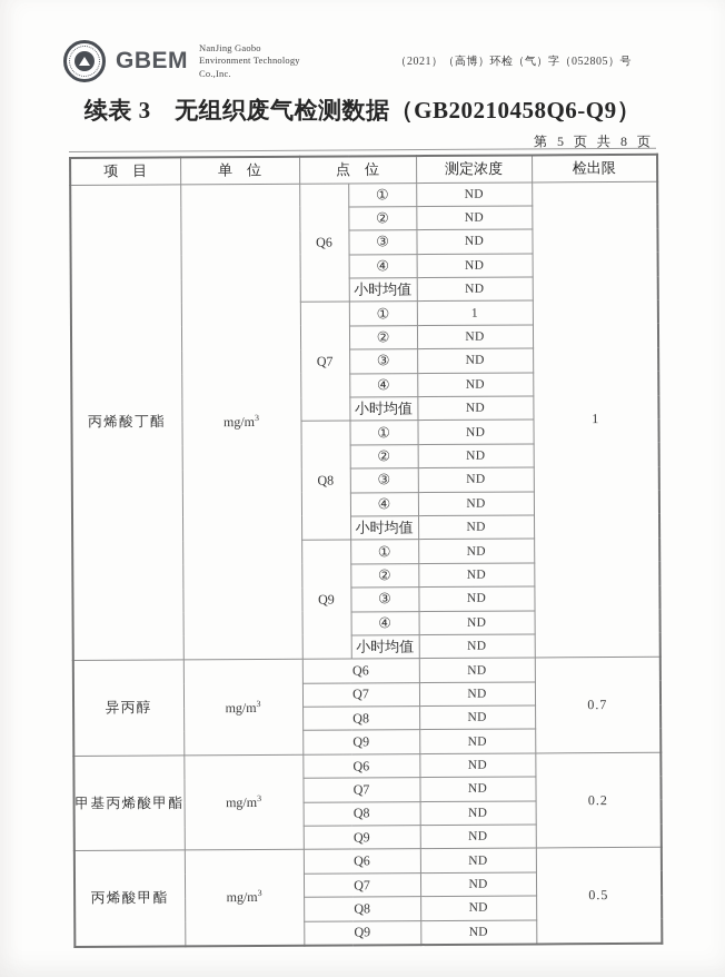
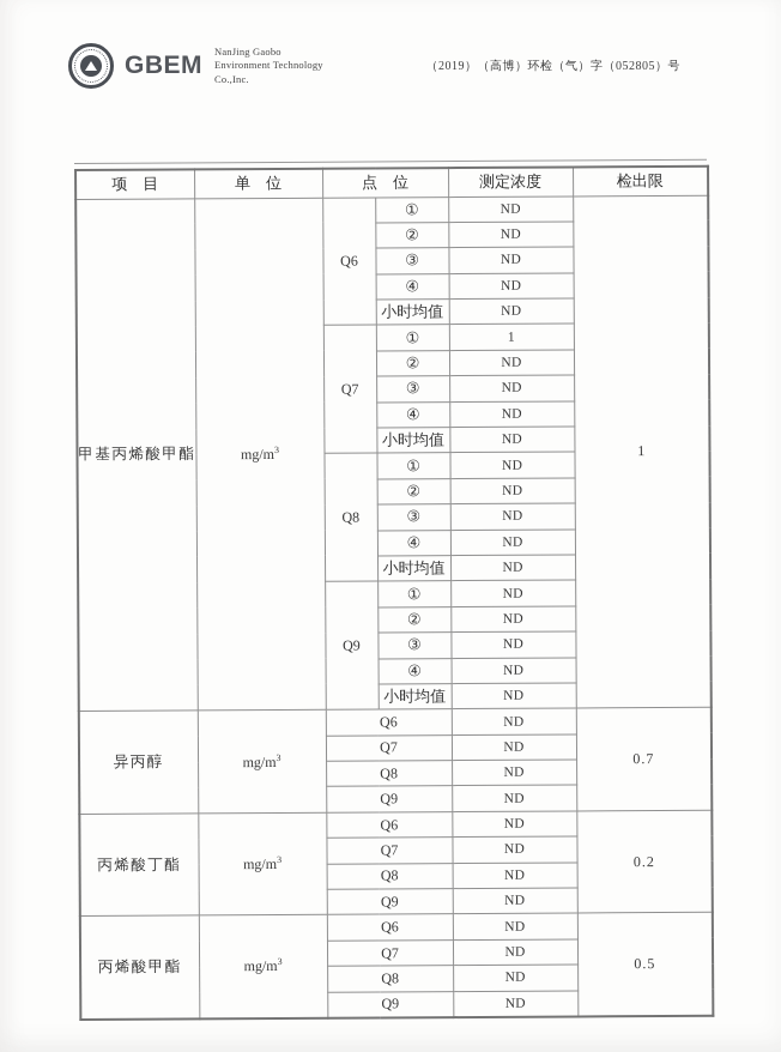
  GBEM
  NanJing Gaobo
  Environment Technology
  Co.,Inc.
- （2021）（高博）环检（气）字（052805）号
+ （2019）（高博）环检（气）字（052805）号
- 续表 3 无组织废气检测数据（GB20210458Q6-Q9）
- 第 5 页 共 8 页
  项 目	单 位	点 位	测定浓度	检出限
- 丙烯酸丁酯	mg/m3	Q6	①	ND	1
+ 甲基丙烯酸甲酯	mg/m3	Q6	①	ND	1
  ②	ND
  ③	ND
  ④	ND
  小时均值	ND
  Q7	①	1
  ②	ND
  ③	ND
  ④	ND
  小时均值	ND
  Q8	①	ND
  ②	ND
  ③	ND
  ④	ND
  小时均值	ND
  Q9	①	ND
  ②	ND
  ③	ND
  ④	ND
  小时均值	ND
  异丙醇	mg/m3	Q6	ND	0.7
  Q7	ND
  Q8	ND
  Q9	ND
- 甲基丙烯酸甲酯	mg/m3	Q6	ND	0.2
+ 丙烯酸丁酯	mg/m3	Q6	ND	0.2
  Q7	ND
  Q8	ND
  Q9	ND
  丙烯酸甲酯	mg/m3	Q6	ND	0.5
  Q7	ND
  Q8	ND
  Q9	ND
